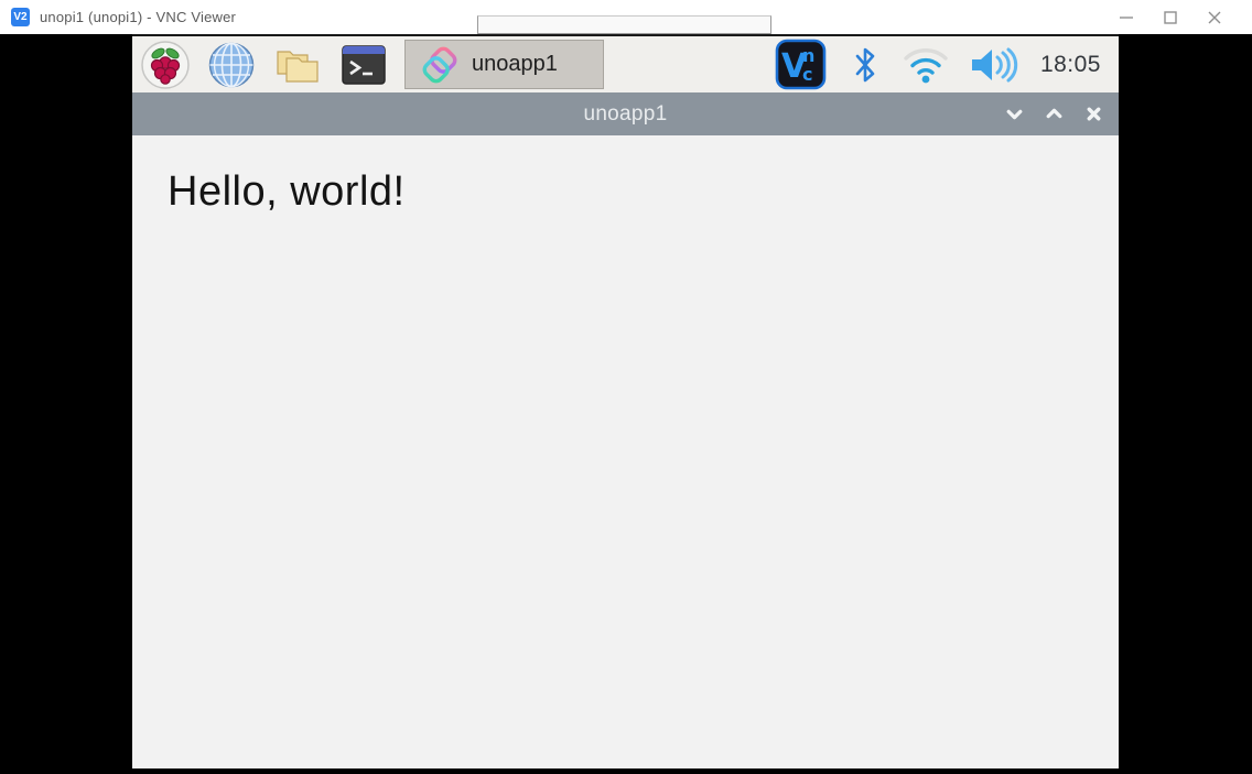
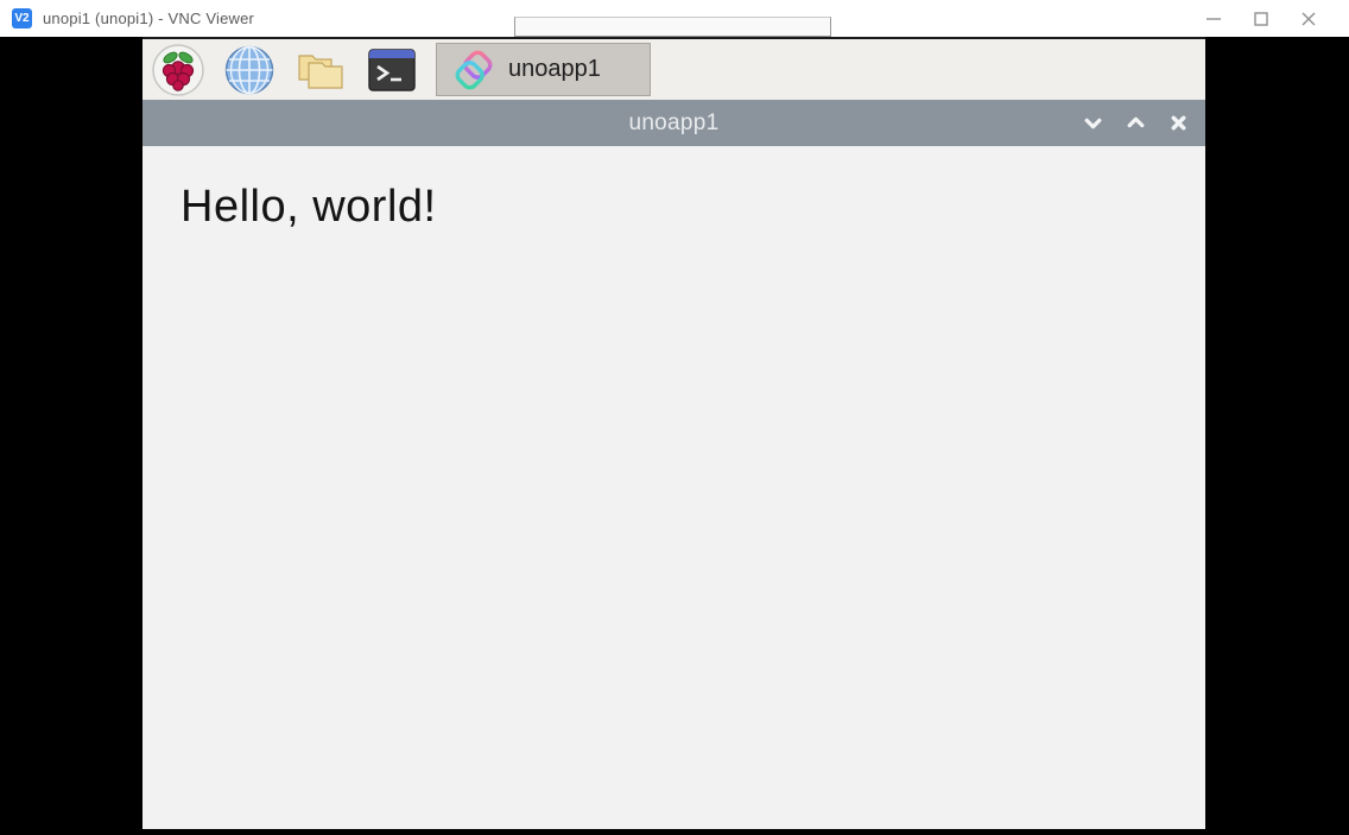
  V2
  unopi1 (unopi1) - VNC Viewer
  unoapp1
- V
- n
- c
- 18:05
  unoapp1
  Hello, world!
